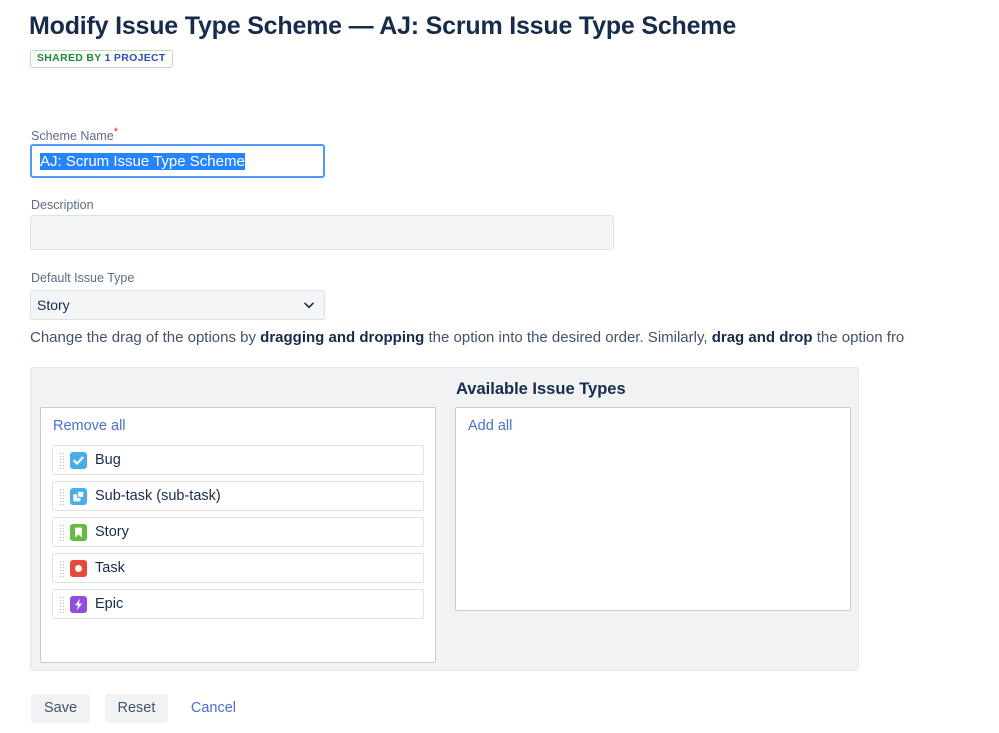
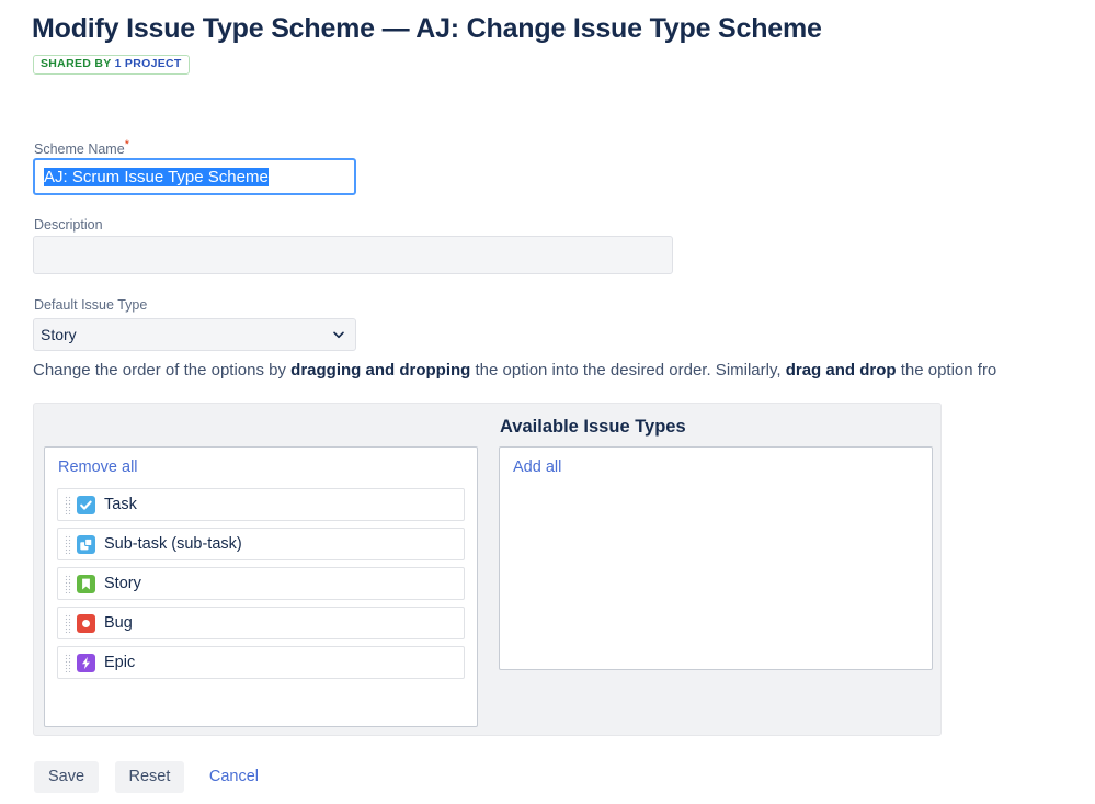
- Modify Issue Type Scheme — AJ: Scrum Issue Type Scheme
+ Modify Issue Type Scheme — AJ: Change Issue Type Scheme
  SHARED BY 1 PROJECT
  Scheme Name*
  AJ: Scrum Issue Type Scheme
  Description
  Default Issue Type
  Story
- Change the drag of the options by dragging and dropping the option into the desired order. Similarly, drag and drop the option fro
+ Change the order of the options by dragging and dropping the option into the desired order. Similarly, drag and drop the option fro
  Available Issue Types
  Remove all
- Bug
+ Task
  Sub-task (sub-task)
  Story
- Task
+ Bug
  Epic
  Add all
  Save Reset Cancel
